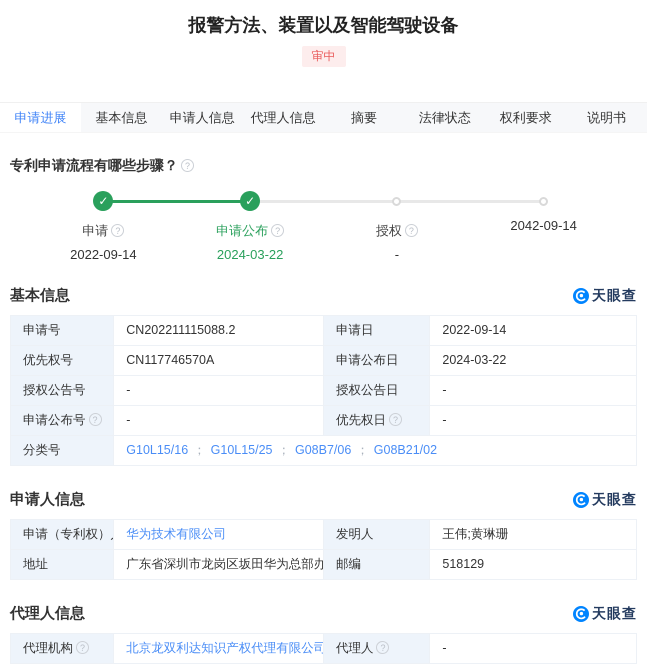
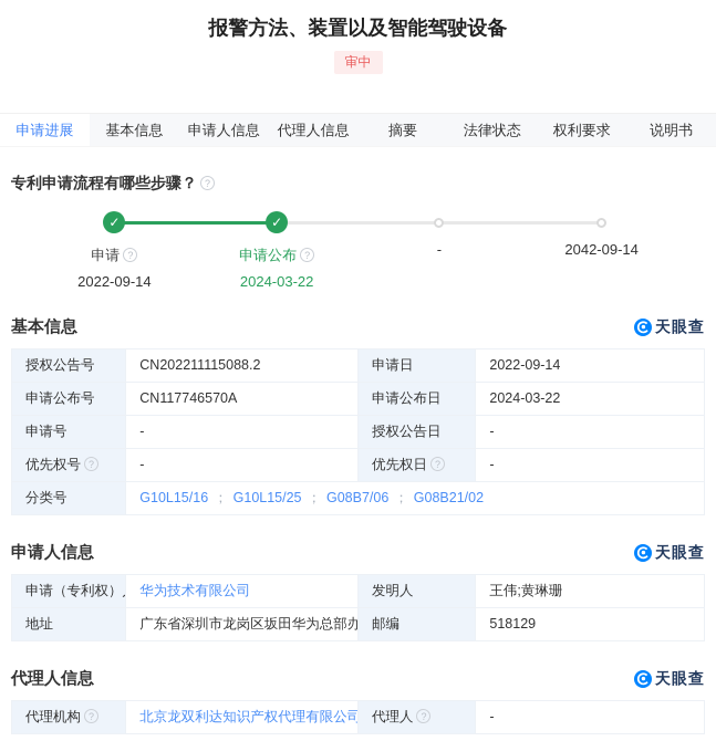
  报警方法、装置以及智能驾驶设备
  审中
  申请进展
  基本信息
  申请人信息
  代理人信息
  摘要
  法律状态
  权利要求
  说明书
  专利申请流程有哪些步骤？ ?
  ✓
  申请 ?
  2022-09-14
  ✓
  申请公布 ?
  2024-03-22
- 授权 ?
  -
  2042-09-14
  基本信息
  天眼查
- 申请号	CN202211115088.2	申请日	2022-09-14
+ 授权公告号	CN202211115088.2	申请日	2022-09-14
- 优先权号	CN117746570A	申请公布日	2024-03-22
+ 申请公布号	CN117746570A	申请公布日	2024-03-22
- 授权公告号	-	授权公告日	-
+ 申请号	-	授权公告日	-
- 申请公布号 ?	-	优先权日 ?	-
+ 优先权号 ?	-	优先权日 ?	-
  分类号	G10L15/16 ； G10L15/25 ； G08B7/06 ； G08B21/02
  申请人信息
  天眼查
  申请（专利权）	华为技术有限公司	发明人	王伟;黄琳珊
  地址	广东省深圳市龙岗区坂田华为总部办	邮编	518129
  代理人信息
  天眼查
  代理机构 ?	北京龙双利达知识产权代理有限公司	代理人 ?	-
